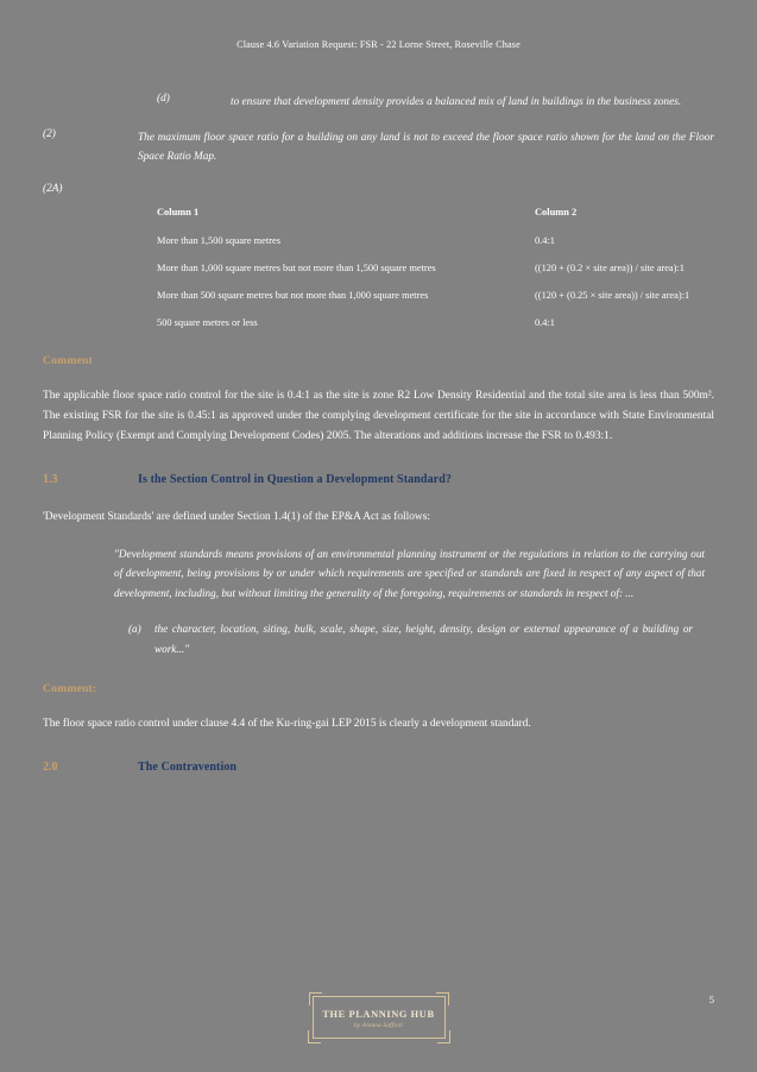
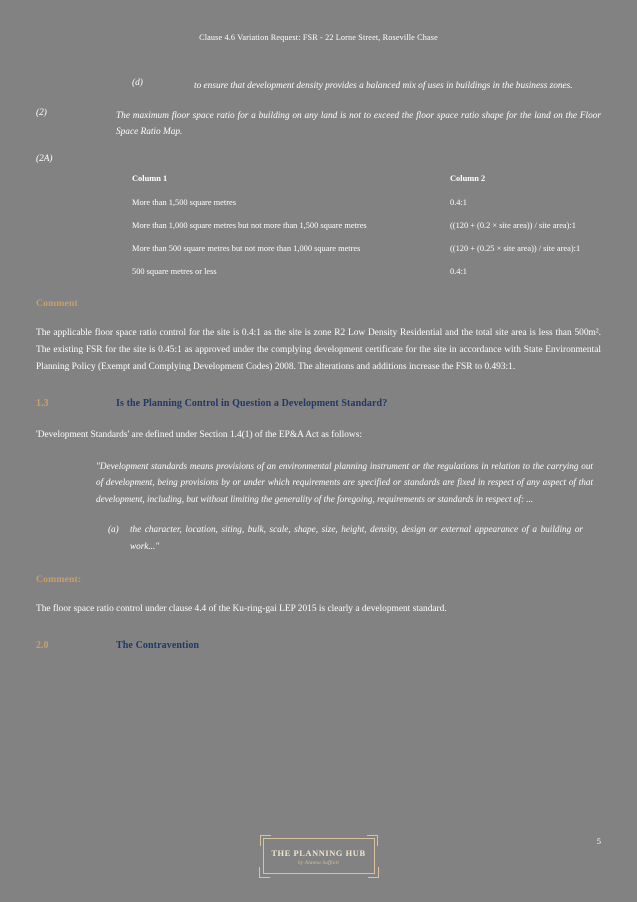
  Clause 4.6 Variation Request: FSR - 22 Lorne Street, Roseville Chase
  (d)
- to ensure that development density provides a balanced mix of land in buildings in the business zones.
+ to ensure that development density provides a balanced mix of uses in buildings in the business zones.
  (2)
- The maximum floor space ratio for a building on any land is not to exceed the floor space ratio shown for the land on the Floor Space Ratio Map.
+ The maximum floor space ratio for a building on any land is not to exceed the floor space ratio shape for the land on the Floor Space Ratio Map.
  (2A)
  Column 1
  Column 2
  More than 1,500 square metres
  0.4:1
  More than 1,000 square metres but not more than 1,500 square metres
  ((120 + (0.2 × site area)) / site area):1
  More than 500 square metres but not more than 1,000 square metres
  ((120 + (0.25 × site area)) / site area):1
  500 square metres or less
  0.4:1
  Comment
- The applicable floor space ratio control for the site is 0.4:1 as the site is zone R2 Low Density Residential and the total site area is less than 500m². The existing FSR for the site is 0.45:1 as approved under the complying development certificate for the site in accordance with State Environmental Planning Policy (Exempt and Complying Development Codes) 2005. The alterations and additions increase the FSR to 0.493:1.
+ The applicable floor space ratio control for the site is 0.4:1 as the site is zone R2 Low Density Residential and the total site area is less than 500m². The existing FSR for the site is 0.45:1 as approved under the complying development certificate for the site in accordance with State Environmental Planning Policy (Exempt and Complying Development Codes) 2008. The alterations and additions increase the FSR to 0.493:1.
  1.3
- Is the Section Control in Question a Development Standard?
+ Is the Planning Control in Question a Development Standard?
  'Development Standards' are defined under Section 1.4(1) of the EP&A Act as follows:
  "Development standards means provisions of an environmental planning instrument or the regulations in relation to the carrying out of development, being provisions by or under which requirements are specified or standards are fixed in respect of any aspect of that development, including, but without limiting the generality of the foregoing, requirements or standards in respect of: ...
  (a)
  the character, location, siting, bulk, scale, shape, size, height, density, design or external appearance of a building or work..."
  Comment:
  The floor space ratio control under clause 4.4 of the Ku-ring-gai LEP 2015 is clearly a development standard.
  2.0
  The Contravention
  THE PLANNING HUB
  5
